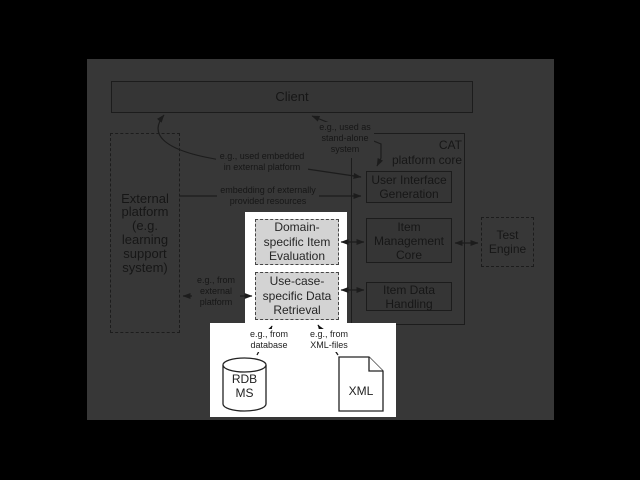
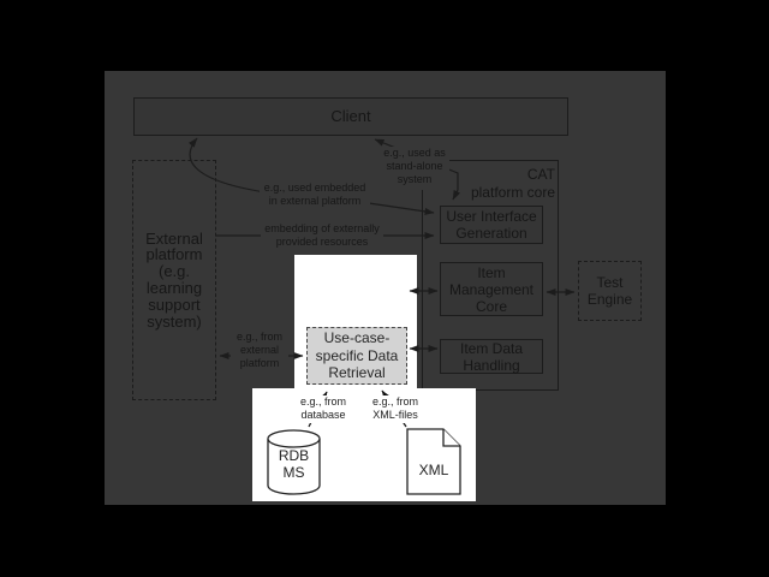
  Client
  External
  platform
  (e.g.
  learning
  support
  system)
  CAT
  platform core
  User Interface
  Generation
  Item
  Management
  Core
  Item Data
  Handling
  Test
  Engine
- Domain-
- specific Item
- Evaluation
  Use-case-
  specific Data
  Retrieval
  e.g., used as
  stand-alone
  system
  e.g., used embedded
  in external platform
  embedding of externally
  provided resources
  e.g., from
  external
  platform
  e.g., from
  database
  e.g., from
  XML-files
  RDB
  MS
  XML
